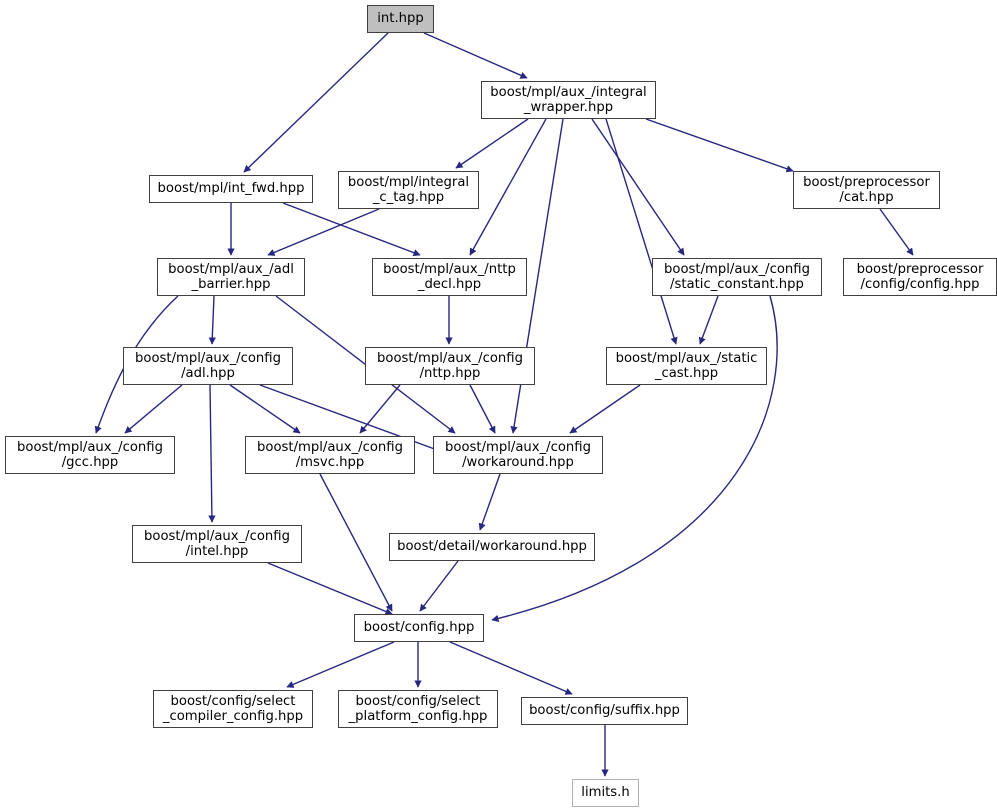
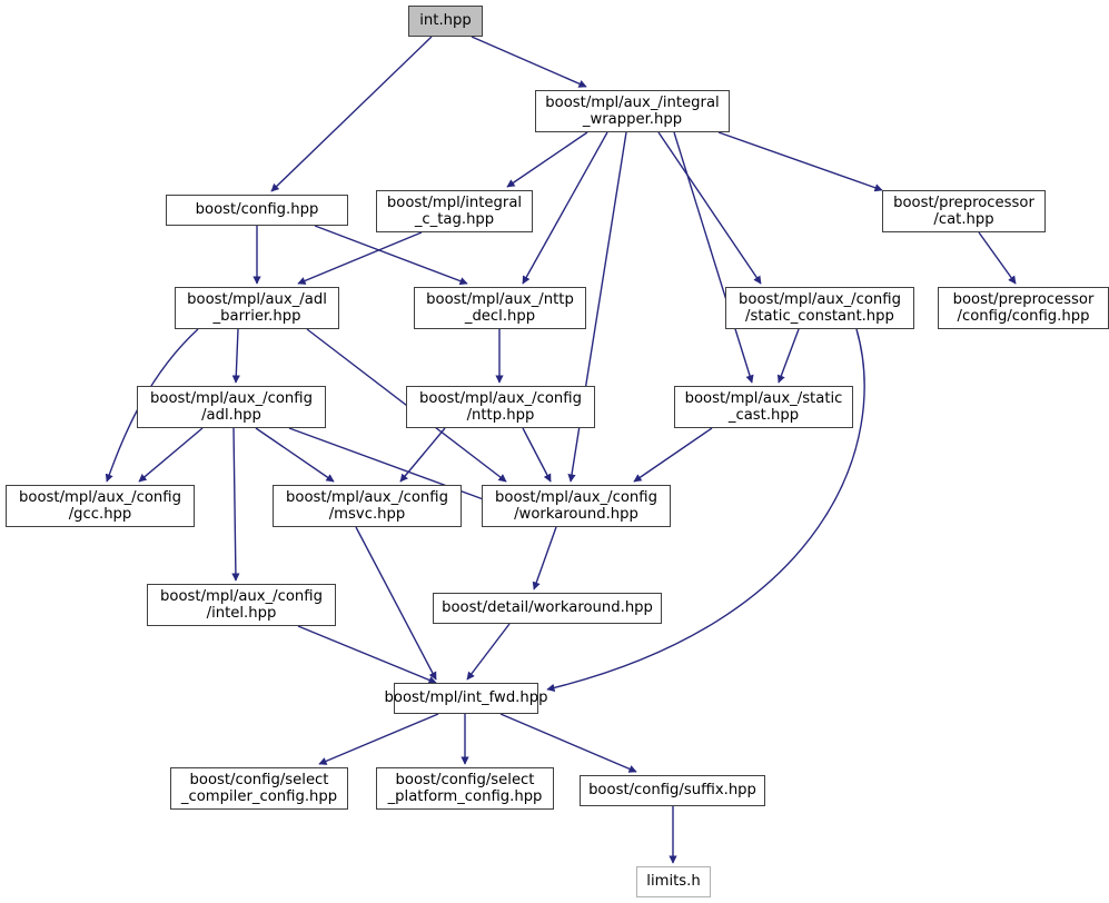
  int.hpp
  boost/mpl/aux_/integral
  _wrapper.hpp
- boost/mpl/int_fwd.hpp
+ boost/config.hpp
  boost/mpl/integral
  _c_tag.hpp
  boost/preprocessor
  /cat.hpp
  boost/mpl/aux_/adl
  _barrier.hpp
  boost/mpl/aux_/nttp
  _decl.hpp
  boost/mpl/aux_/config
  /static_constant.hpp
  boost/preprocessor
  /config/config.hpp
  boost/mpl/aux_/config
  /adl.hpp
  boost/mpl/aux_/config
  /nttp.hpp
  boost/mpl/aux_/static
  _cast.hpp
  boost/mpl/aux_/config
  /gcc.hpp
  boost/mpl/aux_/config
  /msvc.hpp
  boost/mpl/aux_/config
  /workaround.hpp
  boost/mpl/aux_/config
  /intel.hpp
  boost/detail/workaround.hpp
- boost/config.hpp
+ boost/mpl/int_fwd.hpp
  boost/config/select
  _compiler_config.hpp
  boost/config/select
  _platform_config.hpp
  boost/config/suffix.hpp
  limits.h
